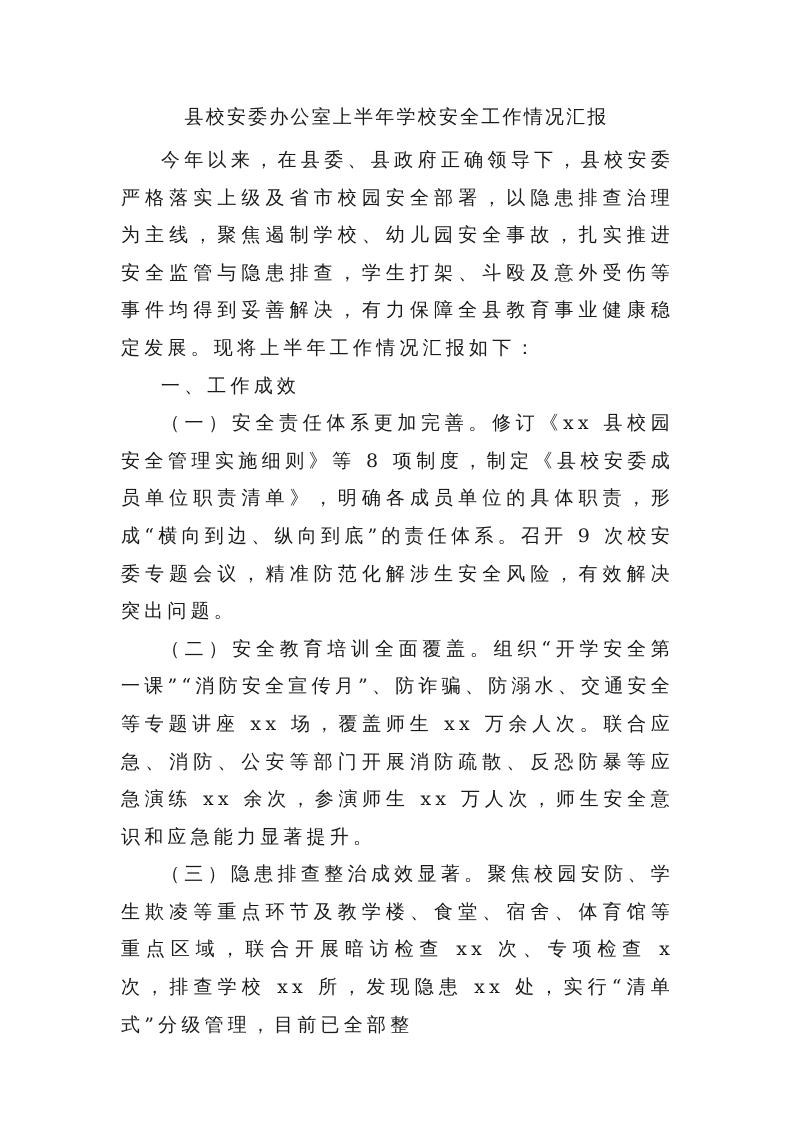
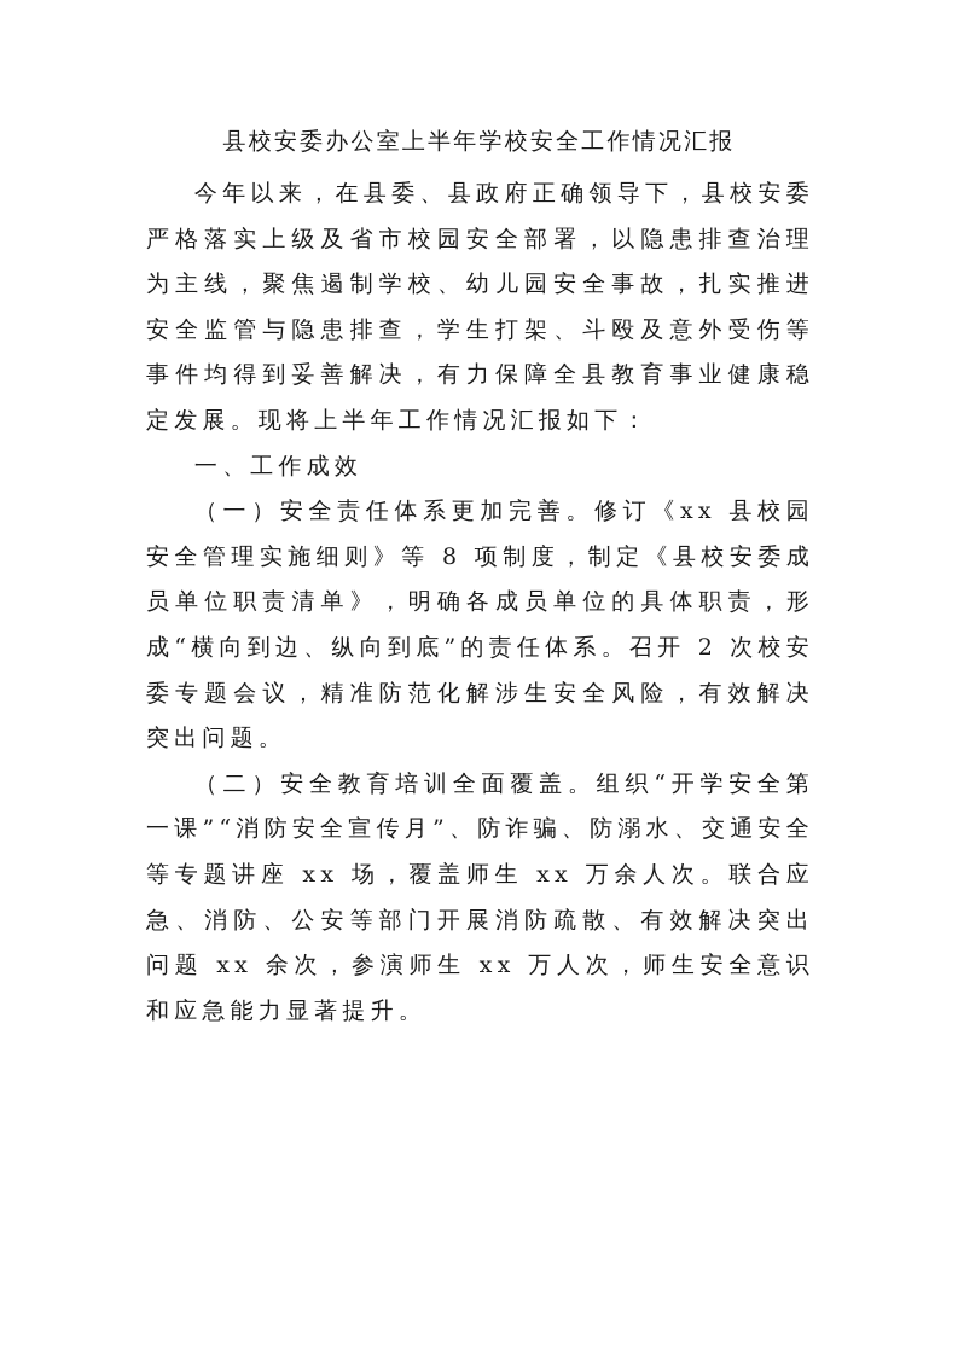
  县校安委办公室上半年学校安全工作情况汇报
  今年以来，在县委、县政府正确领导下，县校安委严格落实上级及省市校园安全部署，以隐患排查治理为主线，聚焦遏制学校、幼儿园安全事故，扎实推进安全监管与隐患排查，学生打架、斗殴及意外受伤等事件均得到妥善解决，有力保障全县教育事业健康稳定发展。现将上半年工作情况汇报如下：
  一、工作成效
- （一）安全责任体系更加完善。修订《xx 县校园安全管理实施细则》等 8 项制度，制定《县校安委成员单位职责清单》，明确各成员单位的具体职责，形成“横向到边、纵向到底”的责任体系。召开 9 次校安委专题会议，精准防范化解涉生安全风险，有效解决突出问题。
+ （一）安全责任体系更加完善。修订《xx 县校园安全管理实施细则》等 8 项制度，制定《县校安委成员单位职责清单》，明确各成员单位的具体职责，形成“横向到边、纵向到底”的责任体系。召开 2 次校安委专题会议，精准防范化解涉生安全风险，有效解决突出问题。
- （二）安全教育培训全面覆盖。组织“开学安全第一课”“消防安全宣传月”、防诈骗、防溺水、交通安全等专题讲座 xx 场，覆盖师生 xx 万余人次。联合应急、消防、公安等部门开展消防疏散、反恐防暴等应急演练 xx 余次，参演师生 xx 万人次，师生安全意识和应急能力显著提升。
+ （二）安全教育培训全面覆盖。组织“开学安全第一课”“消防安全宣传月”、防诈骗、防溺水、交通安全等专题讲座 xx 场，覆盖师生 xx 万余人次。联合应急、消防、公安等部门开展消防疏散、有效解决突出问题 xx 余次，参演师生 xx 万人次，师生安全意识和应急能力显著提升。
- （三）隐患排查整治成效显著。聚焦校园安防、学生欺凌等重点环节及教学楼、食堂、宿舍、体育馆等重点区域，联合开展暗访检查 xx 次、专项检查 x 次，排查学校 xx 所，发现隐患 xx 处，实行“清单式”分级管理，目前已全部整
